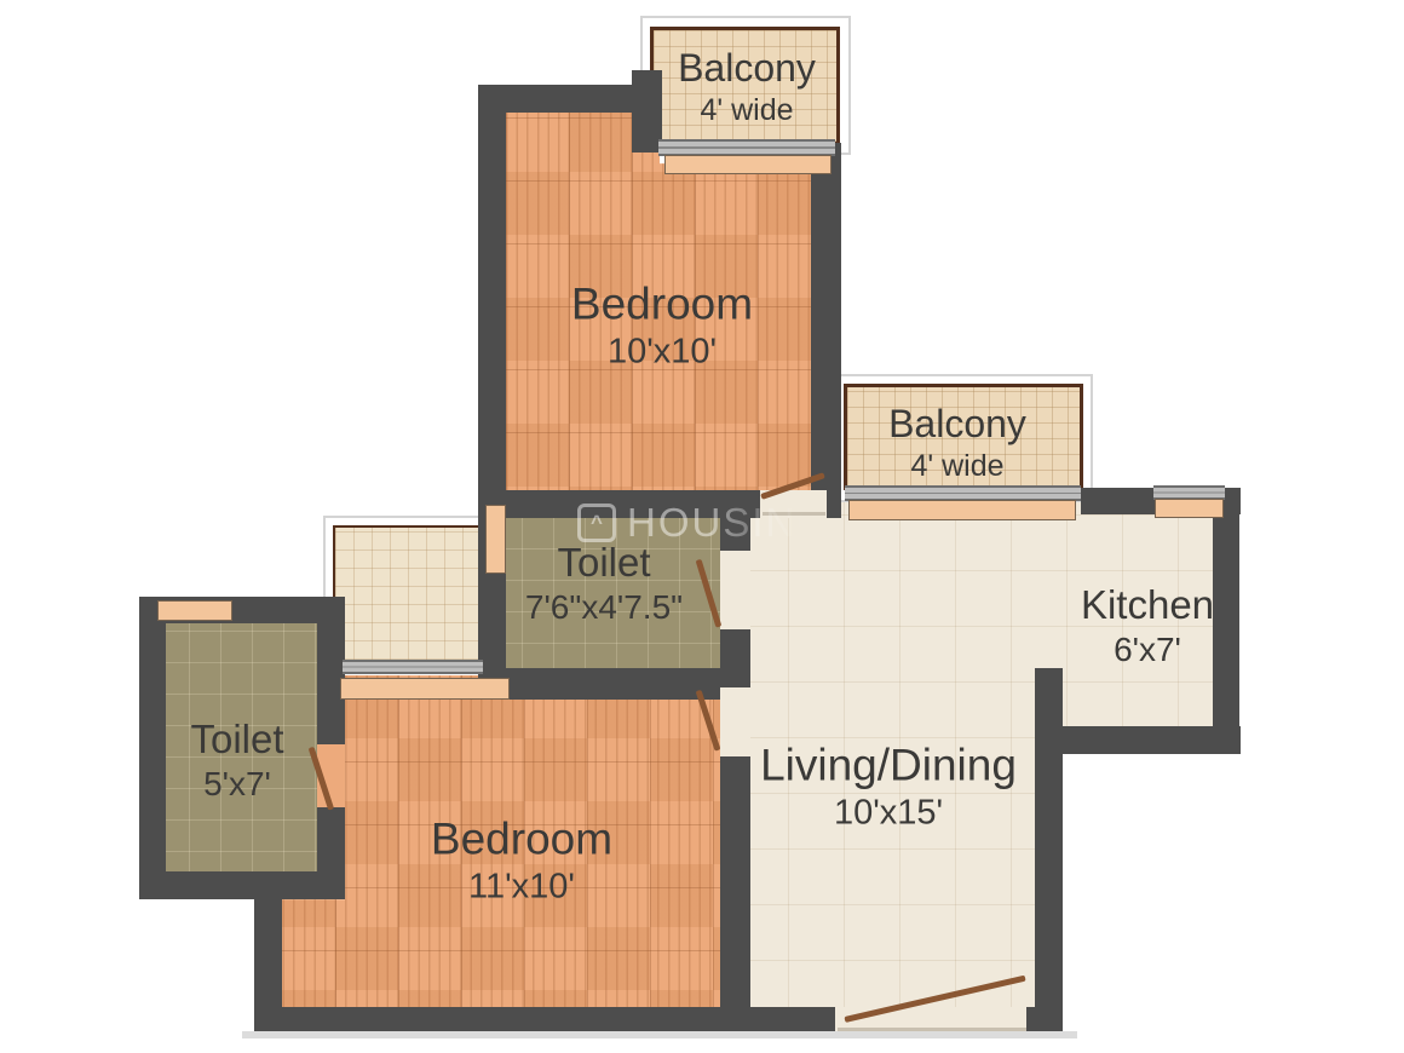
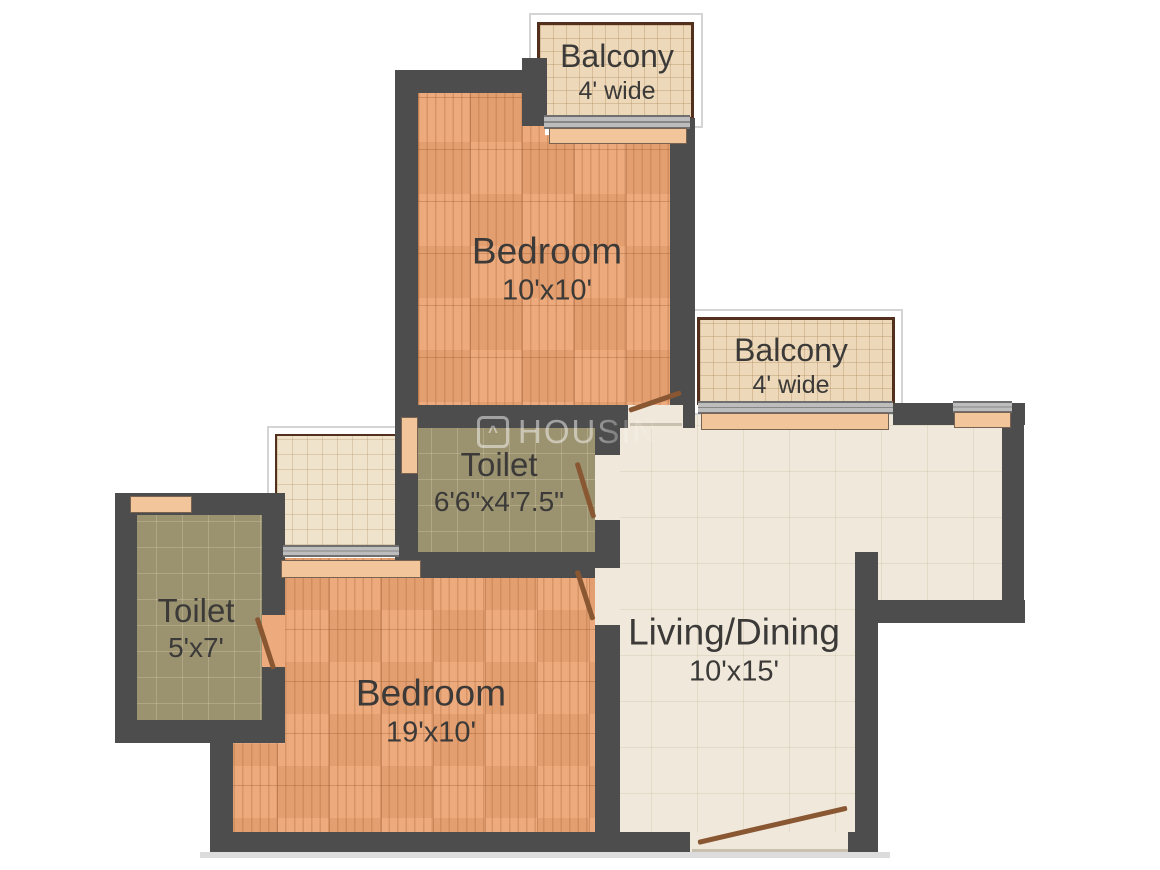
  Balcony
  4' wide
  Bedroom
  10'x10'
  Balcony
  4' wide
  Toilet
- 7'6"x4'7.5"
+ 6'6"x4'7.5"
- Kitchen
- 6'x7'
  Toilet
  5'x7'
  Bedroom
- 11'x10'
+ 19'x10'
  Living/Dining
  10'x15'
  ^
  HOUSING
